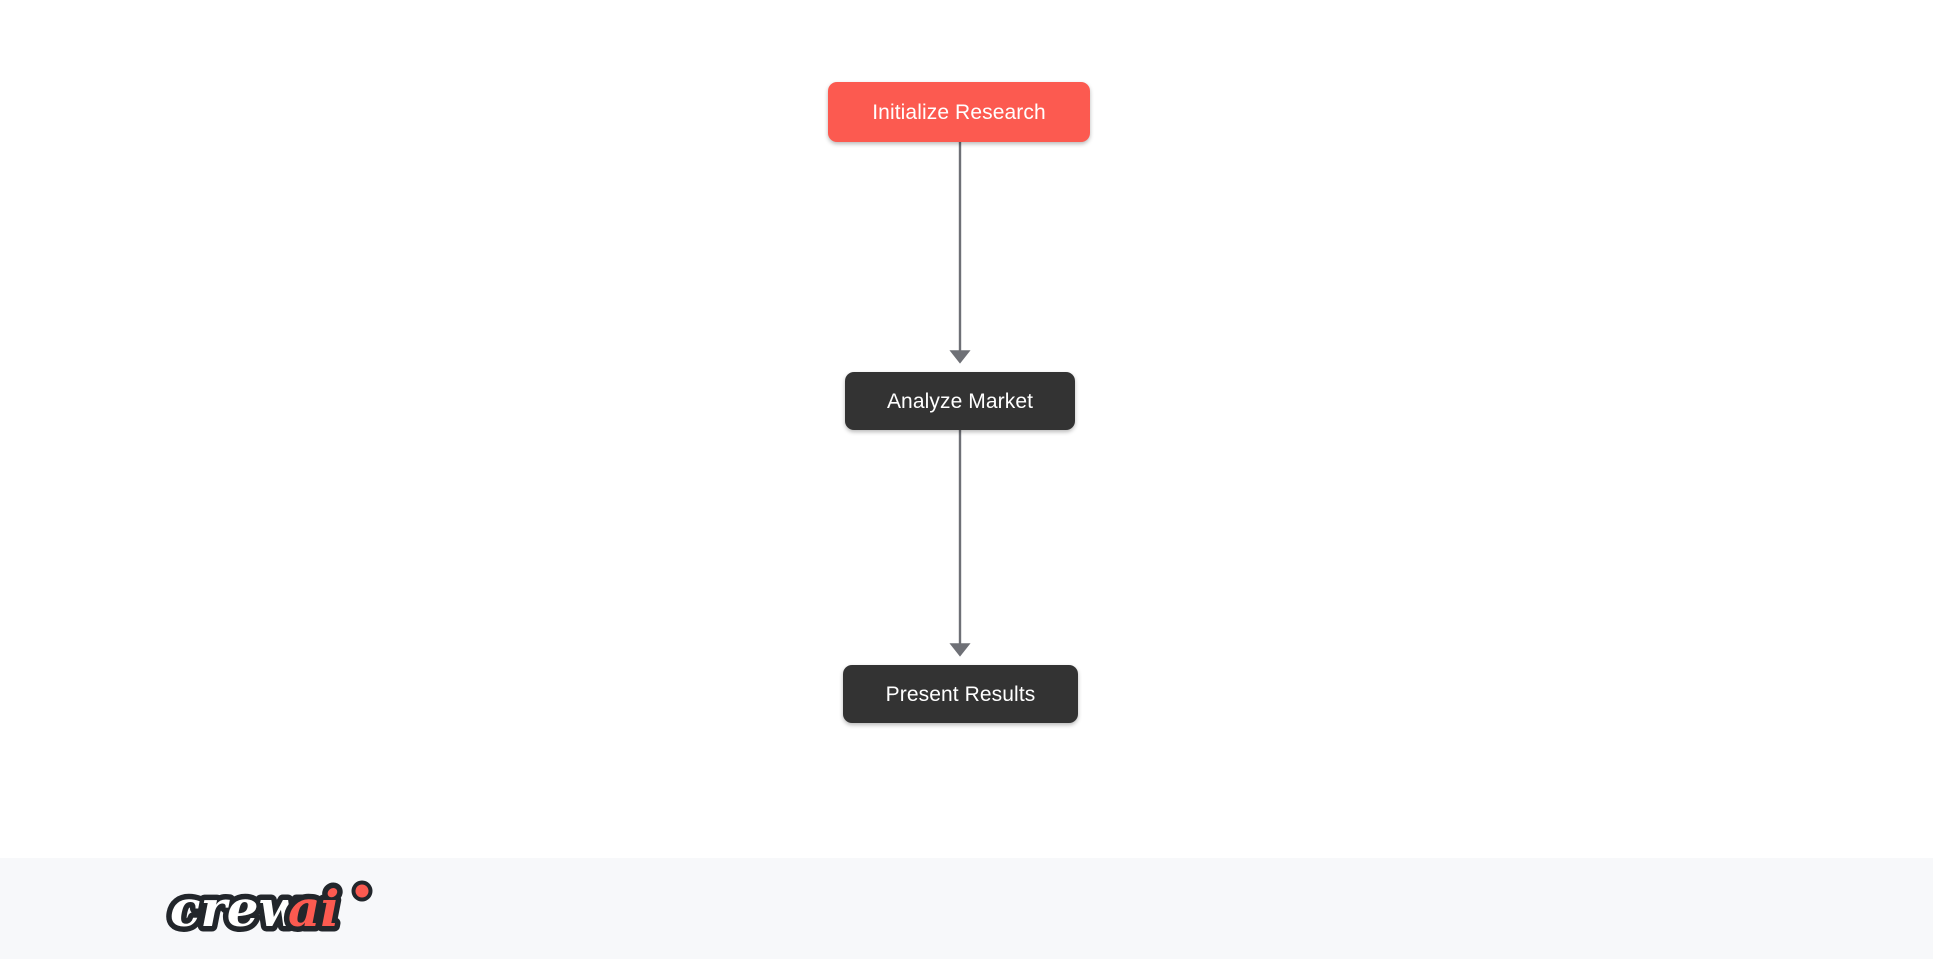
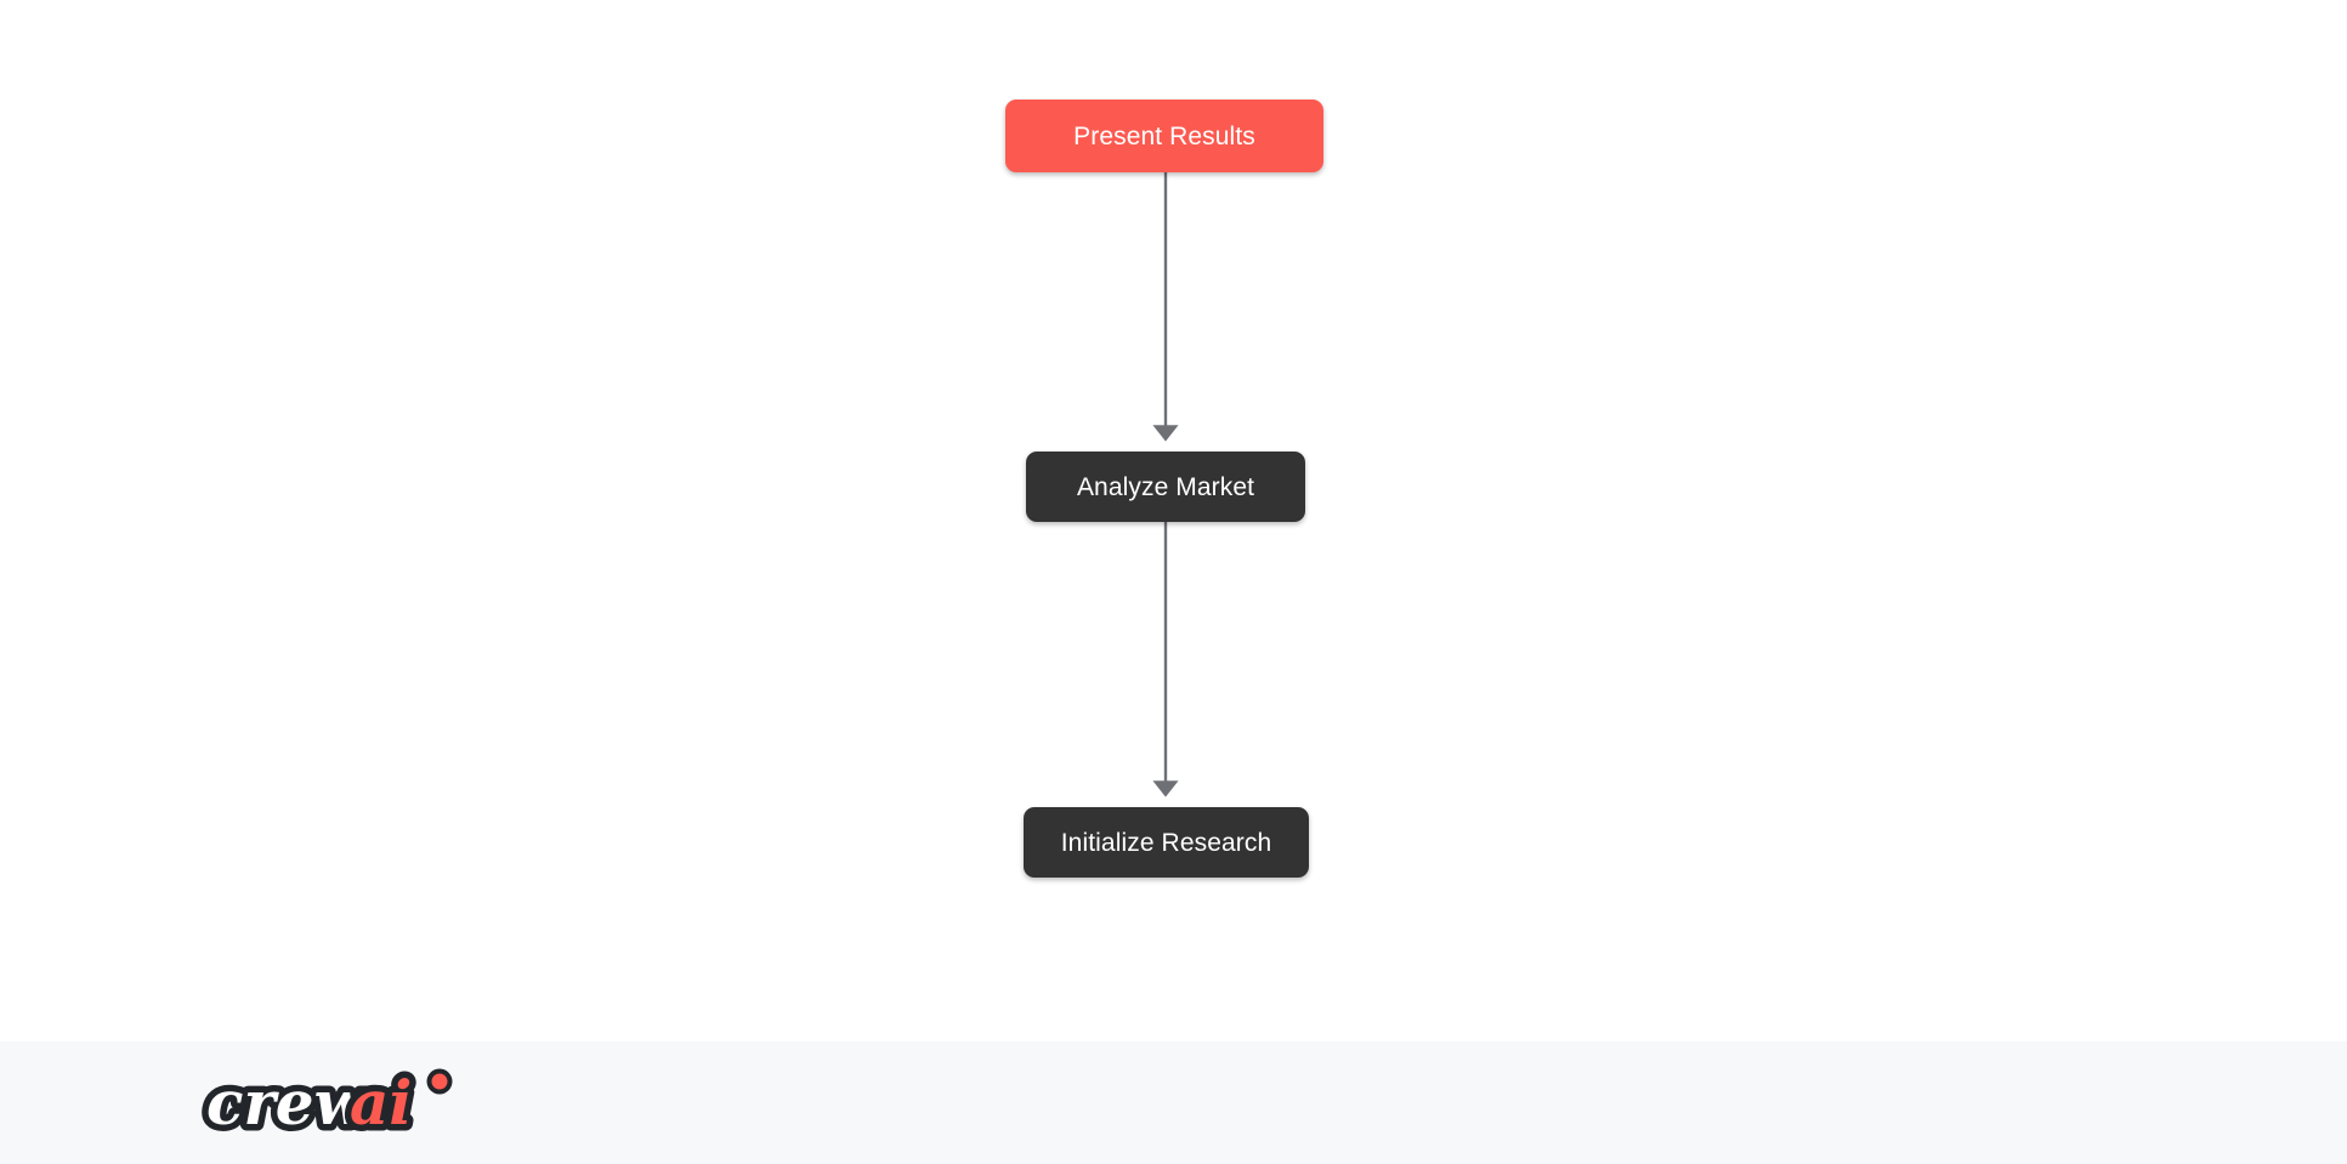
- Initialize Research
+ Present Results
  Analyze Market
- Present Results
+ Initialize Research
  crew
  ai
